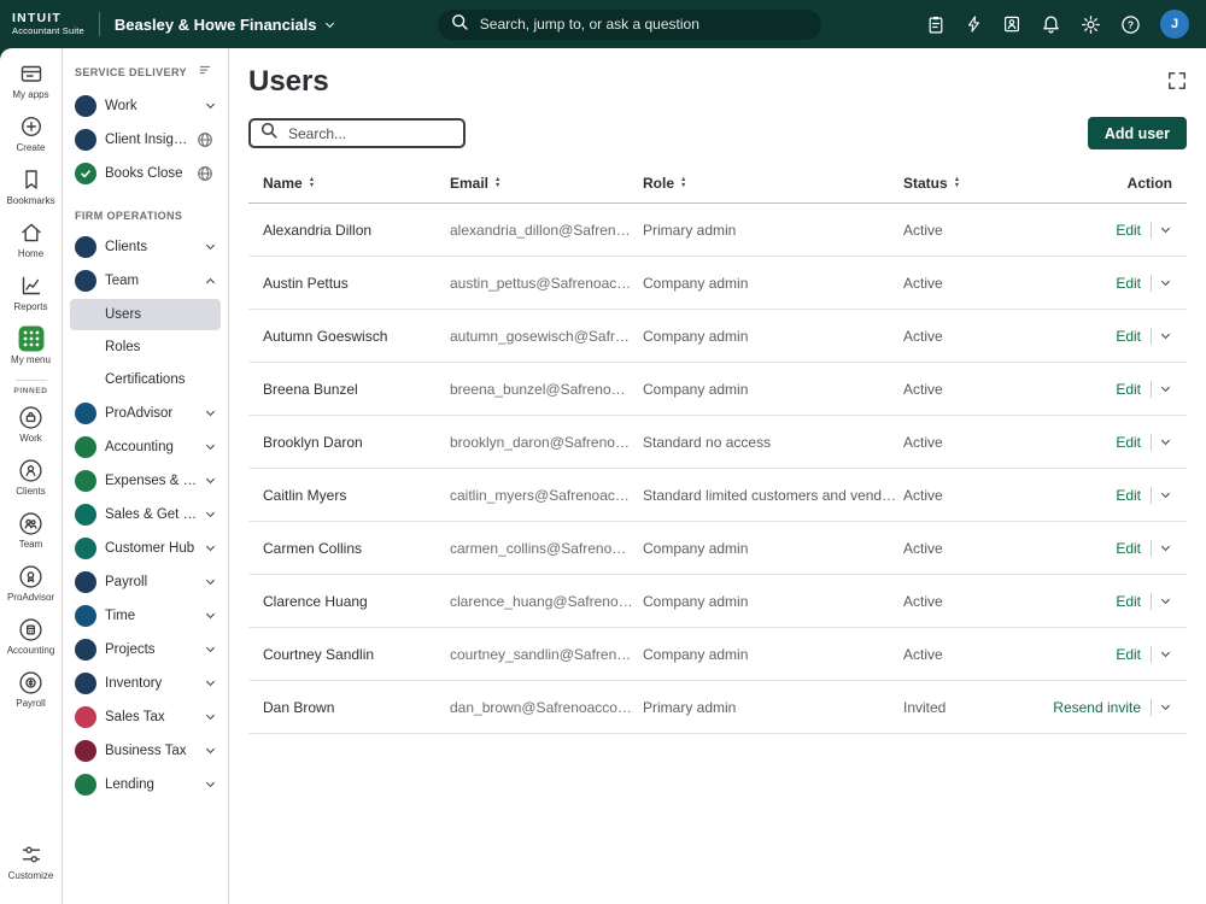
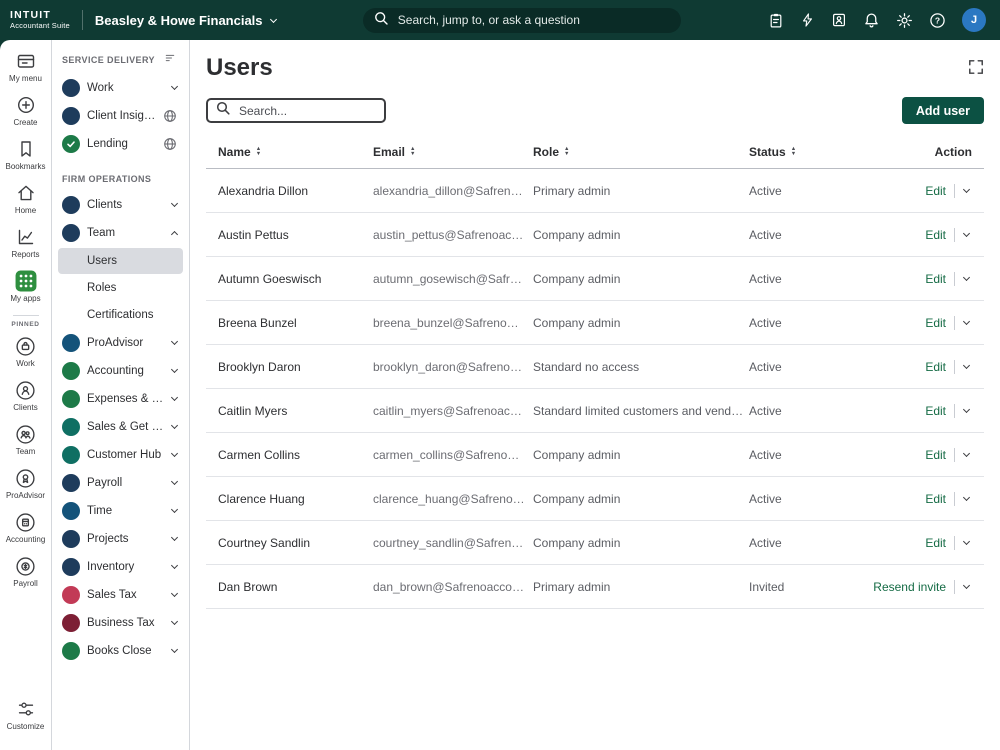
  INTUIT
  Accountant Suite
  Beasley & Howe Financials
  Search, jump to, or ask a question
  ?
  J
- My apps
+ My menu
  Create
  Bookmarks
  Home
  Reports
- My menu
+ My apps
  Work
  Clients
  Team
  ProAdvisor
  Accounting
  Payroll
  Customize
  SERVICE DELIVERY
  Work
  Client Insight
- Books Close
+ Lending
  FIRM OPERATIONS
  Clients
  Team
  Users
  Roles
  Certifications
  ProAdvisor
  Accounting
  Expenses & Bil
  Sales & Get Pa
  Customer Hub
  Payroll
  Time
  Projects
  Inventory
  Sales Tax
  Business Tax
- Lending
+ Books Close
  Users
  Search...
  Add user
  Name
  Email
  Role
  Status
  Action
  Alexandria Dillon
  alexandria_dillon@Safrenoa...
  Primary admin
  Active
  Edit
  Austin Pettus
  austin_pettus@Safrenoacc...
  Company admin
  Active
  Edit
  Autumn Goeswisch
  autumn_gosewisch@Safren...
  Company admin
  Active
  Edit
  Breena Bunzel
  breena_bunzel@Safrenoacc..
  Company admin
  Active
  Edit
  Brooklyn Daron
  brooklyn_daron@Safrenoac...
  Standard no access
  Active
  Edit
  Caitlin Myers
  caitlin_myers@Safrenoaccou.
  Standard limited customers and vendors
  Active
  Edit
  Carmen Collins
  carmen_collins@Safrenoacc..
  Company admin
  Active
  Edit
  Clarence Huang
  clarence_huang@Safrenoac..
  Company admin
  Active
  Edit
  Courtney Sandlin
  courtney_sandlin@Safrenoa...
  Company admin
  Active
  Edit
  Dan Brown
  dan_brown@Safrenoaccoun..
  Primary admin
  Invited
  Resend invite
